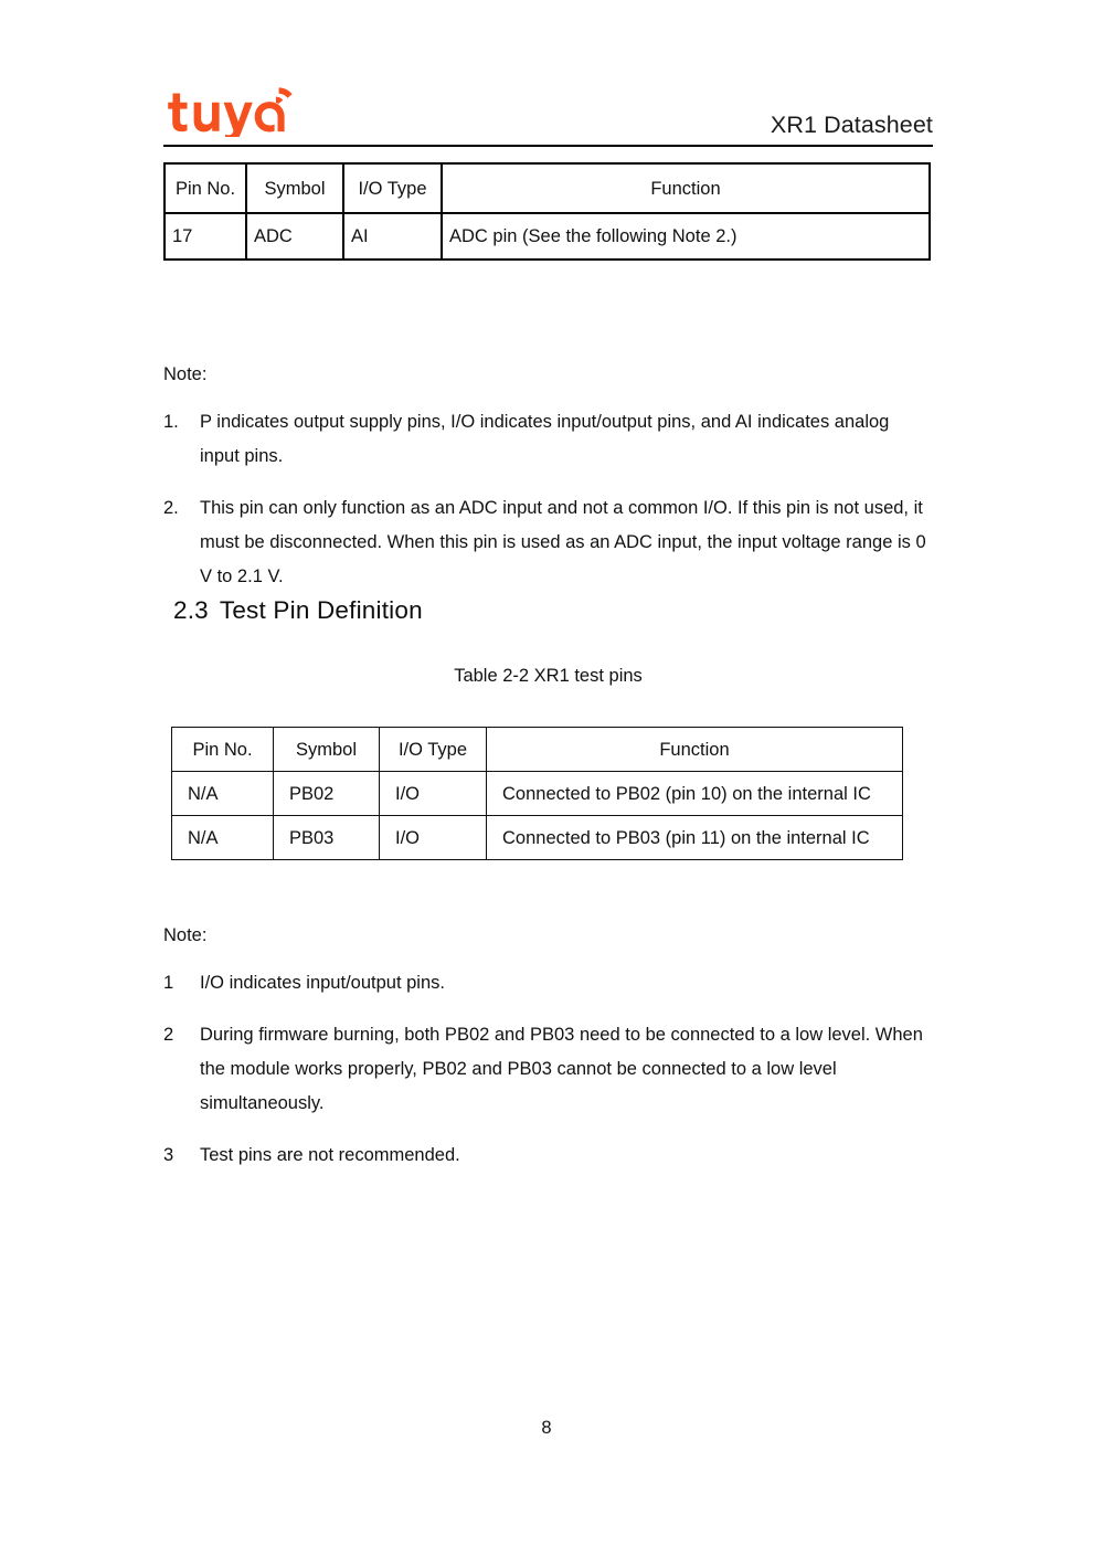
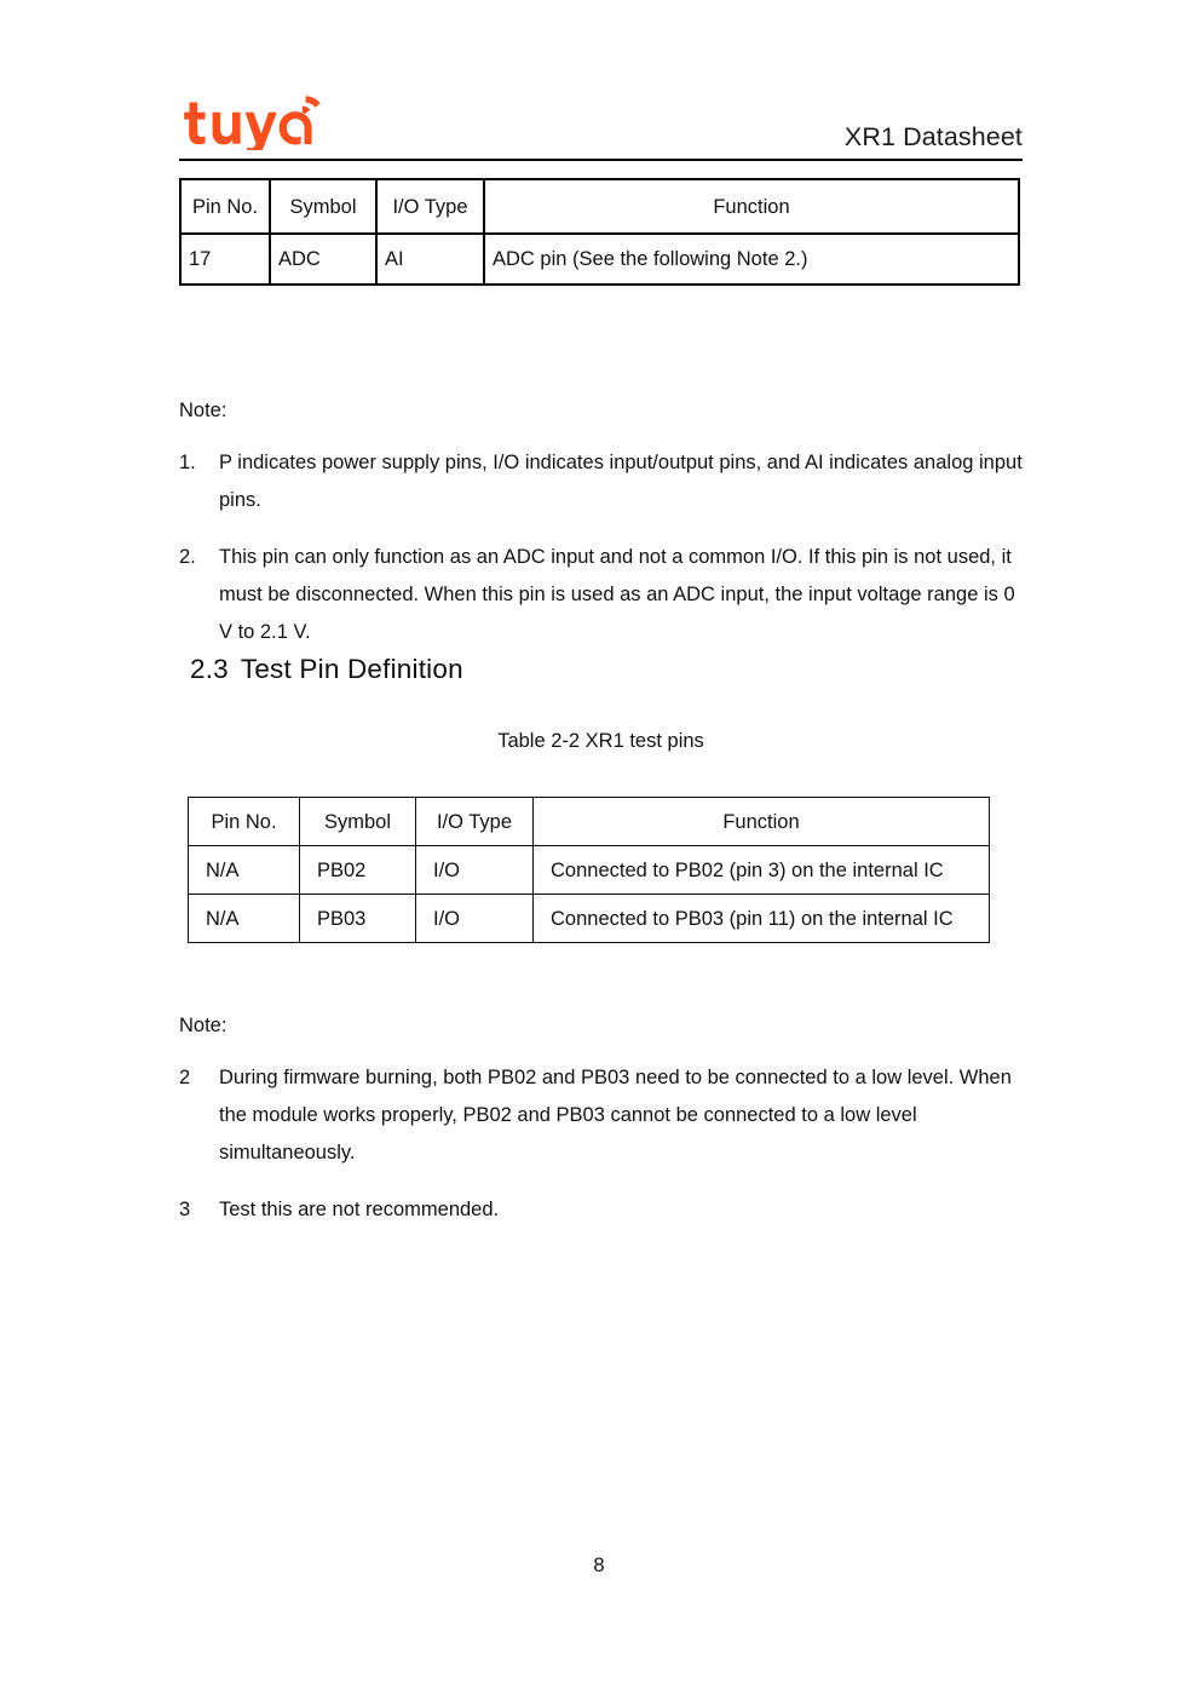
  XR1 Datasheet
  Pin No.	Symbol	I/O Type	Function
  17	ADC	AI	ADC pin (See the following Note 2.)
  Note:
  1.
- P indicates output supply pins, I/O indicates input/output pins, and AI indicates analog input pins.
+ P indicates power supply pins, I/O indicates input/output pins, and AI indicates analog input pins.
  2.
  This pin can only function as an ADC input and not a common I/O. If this pin is not used, it must be disconnected. When this pin is used as an ADC input, the input voltage range is 0 V to 2.1 V.
  2.3 Test Pin Definition
  Table 2-2 XR1 test pins
  Pin No.	Symbol	I/O Type	Function
- N/A	PB02	I/O	Connected to PB02 (pin 10) on the internal IC
+ N/A	PB02	I/O	Connected to PB02 (pin 3) on the internal IC
  N/A	PB03	I/O	Connected to PB03 (pin 11) on the internal IC
  Note:
- 1
- I/O indicates input/output pins.
  2
  During firmware burning, both PB02 and PB03 need to be connected to a low level. When the module works properly, PB02 and PB03 cannot be connected to a low level simultaneously.
  3
- Test pins are not recommended.
+ Test this are not recommended.
  8
